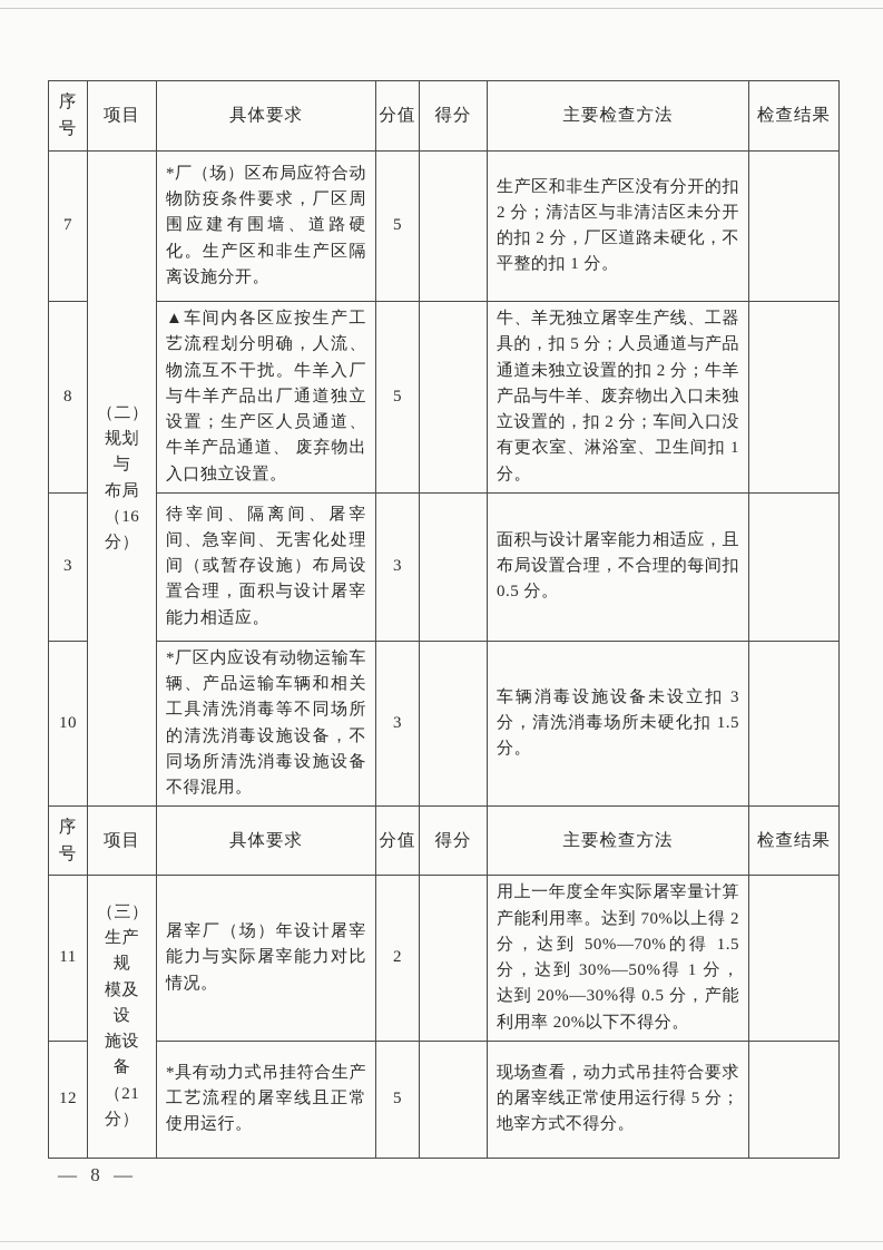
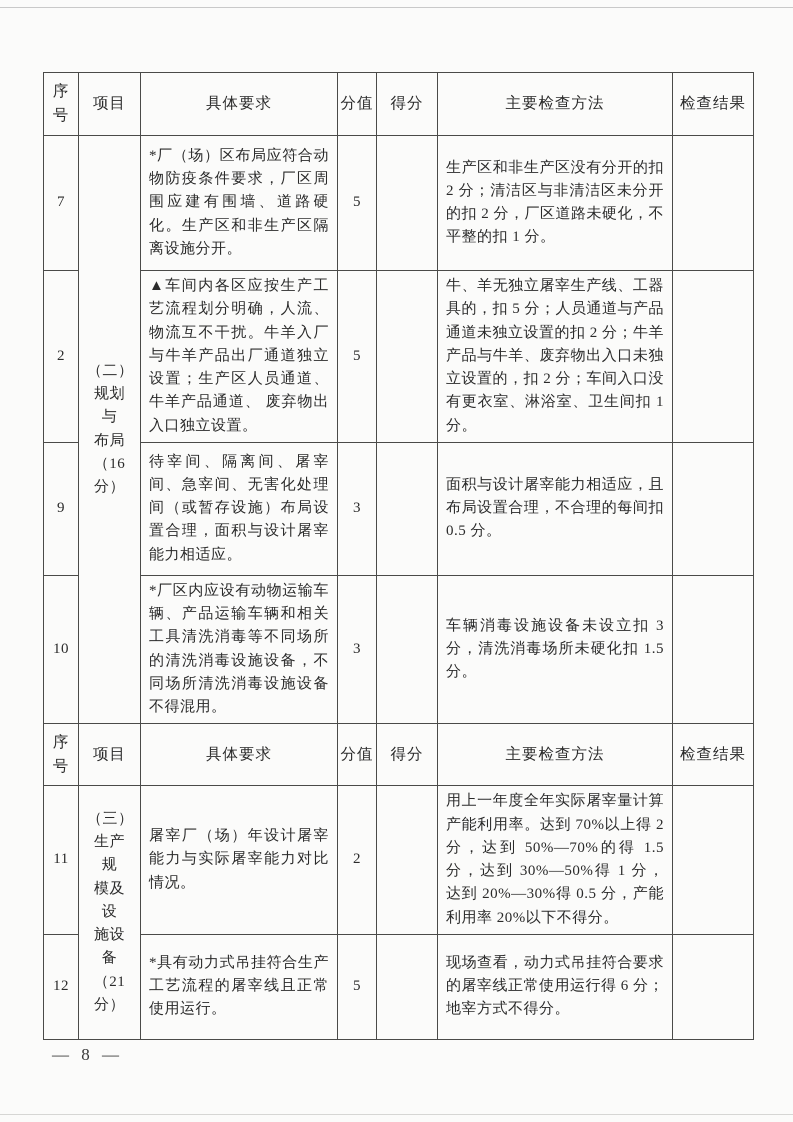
  序号	项目	具体要求	分值	得分	主要检查方法	检查结果
  7	（二） 规划与 布局 （16 分）	*厂（场）区布局应符合动物防疫条件要求，厂区周围应建有围墙、道路硬化。生产区和非生产区隔离设施分开。	5		生产区和非生产区没有分开的扣 2 分；清洁区与非清洁区未分开的扣 2 分，厂区道路未硬化，不平整的扣 1 分。
- 8	▲车间内各区应按生产工艺流程划分明确，人流、物流互不干扰。牛羊入厂与牛羊产品出厂通道独立设置；生产区人员通道、牛羊产品通道、 废弃物出入口独立设置。	5		牛、羊无独立屠宰生产线、工器具的，扣 5 分；人员通道与产品通道未独立设置的扣 2 分；牛羊产品与牛羊、废弃物出入口未独立设置的，扣 2 分；车间入口没有更衣室、淋浴室、卫生间扣 1 分。
+ 2	▲车间内各区应按生产工艺流程划分明确，人流、物流互不干扰。牛羊入厂与牛羊产品出厂通道独立设置；生产区人员通道、牛羊产品通道、 废弃物出入口独立设置。	5		牛、羊无独立屠宰生产线、工器具的，扣 5 分；人员通道与产品通道未独立设置的扣 2 分；牛羊产品与牛羊、废弃物出入口未独立设置的，扣 2 分；车间入口没有更衣室、淋浴室、卫生间扣 1 分。
- 3	待宰间、隔离间、屠宰间、急宰间、无害化处理间（或暂存设施）布局设置合理，面积与设计屠宰能力相适应。	3		面积与设计屠宰能力相适应，且布局设置合理，不合理的每间扣 0.5 分。
+ 9	待宰间、隔离间、屠宰间、急宰间、无害化处理间（或暂存设施）布局设置合理，面积与设计屠宰能力相适应。	3		面积与设计屠宰能力相适应，且布局设置合理，不合理的每间扣 0.5 分。
  10	*厂区内应设有动物运输车辆、产品运输车辆和相关工具清洗消毒等不同场所的清洗消毒设施设备，不同场所清洗消毒设施设备不得混用。	3		车辆消毒设施设备未设立扣 3 分，清洗消毒场所未硬化扣 1.5 分。
  序号	项目	具体要求	分值	得分	主要检查方法	检查结果
  11	（三） 生产规 模及设 施设备 （21 分）	屠宰厂（场）年设计屠宰能力与实际屠宰能力对比情况。	2		用上一年度全年实际屠宰量计算产能利用率。达到 70%以上得 2 分，达到 50%—70%的得 1.5 分，达到 30%—50%得 1 分，达到 20%—30%得 0.5 分，产能利用率 20%以下不得分。
- 12	*具有动力式吊挂符合生产工艺流程的屠宰线且正常使用运行。	5		现场查看，动力式吊挂符合要求的屠宰线正常使用运行得 5 分；地宰方式不得分。
+ 12	*具有动力式吊挂符合生产工艺流程的屠宰线且正常使用运行。	5		现场查看，动力式吊挂符合要求的屠宰线正常使用运行得 6 分；地宰方式不得分。
  — 8 —
